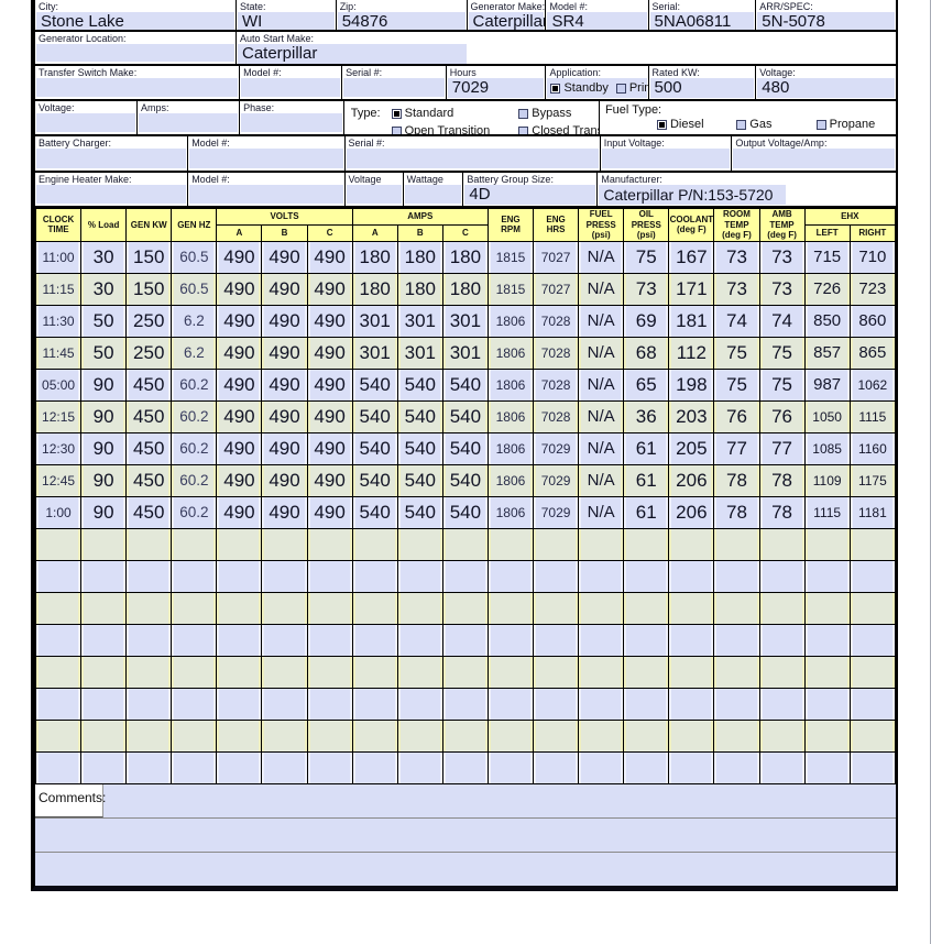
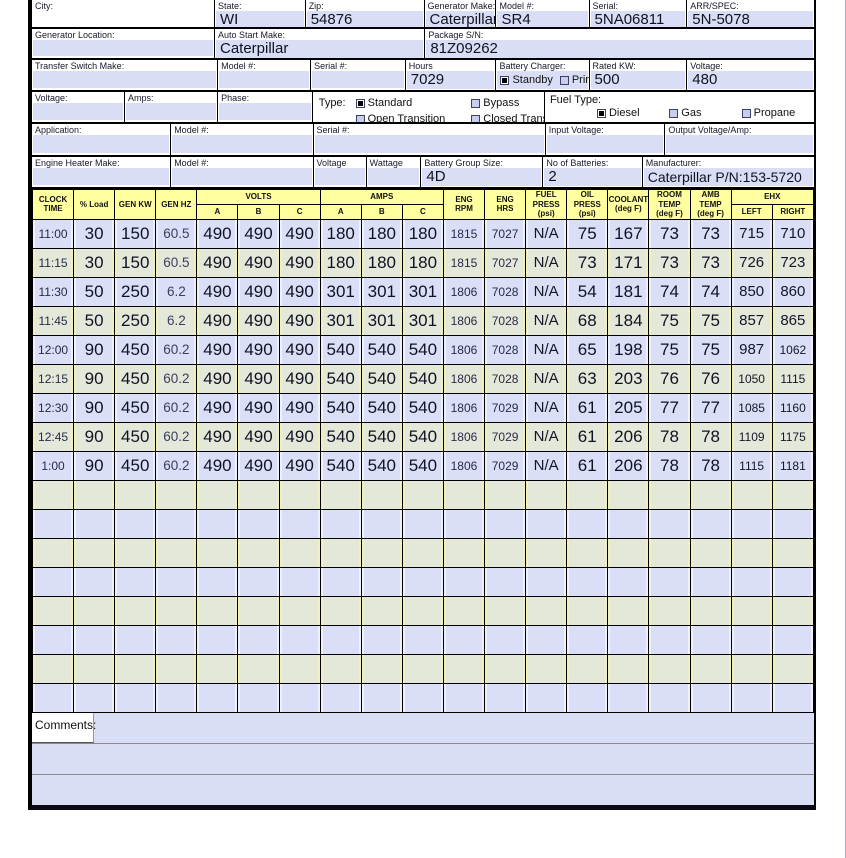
  City:
- Stone Lake
  State:
  WI
  Zip:
  54876
  Generator Make:
  Caterpillar
  Model #:
  SR4
  Serial:
  5NA06811
  ARR/SPEC:
  5N-5078
  Generator Location:
  Auto Start Make:
  Caterpillar
+ Package S/N:
+ 81Z09262
  Transfer Switch Make:
  Model #:
  Serial #:
  Hours
  7029
- Application:
+ Battery Charger:
  Standby
  Rated KW:
  500
  Voltage:
  480
  Voltage:
  Amps:
  Phase:
  Type:
  Standard
  Open Transition
  Bypass
  Fuel Type:
  Diesel
  Gas
  Propane
- Battery Charger:
+ Application:
  Model #:
  Serial #:
  Input Voltage:
  Output Voltage/Amp:
  Engine Heater Make:
  Model #:
  Voltage
  Wattage
  Battery Group Size:
  4D
+ No of Batteries:
+ 2
  Manufacturer:
  Caterpillar P/N:153-5720
  CLOCK TIME	% Load	GEN KW	GEN HZ	VOLTS	AMPS	ENG RPM	ENG HRS	FUEL PRESS (psi)	OIL PRESS (psi)	COOLANT (deg F)	ROOM TEMP (deg F)	AMB TEMP (deg F)	EHX
  A	B	C	A	B	C	LEFT	RIGHT
  11:00	30	150	60.5	490	490	490	180	180	180	1815	7027	N/A	75	167	73	73	715	710
  11:15	30	150	60.5	490	490	490	180	180	180	1815	7027	N/A	73	171	73	73	726	723
- 11:30	50	250	6.2	490	490	490	301	301	301	1806	7028	N/A	69	181	74	74	850	860
+ 11:30	50	250	6.2	490	490	490	301	301	301	1806	7028	N/A	54	181	74	74	850	860
- 11:45	50	250	6.2	490	490	490	301	301	301	1806	7028	N/A	68	112	75	75	857	865
+ 11:45	50	250	6.2	490	490	490	301	301	301	1806	7028	N/A	68	184	75	75	857	865
- 05:00	90	450	60.2	490	490	490	540	540	540	1806	7028	N/A	65	198	75	75	987	1062
+ 12:00	90	450	60.2	490	490	490	540	540	540	1806	7028	N/A	65	198	75	75	987	1062
- 12:15	90	450	60.2	490	490	490	540	540	540	1806	7028	N/A	36	203	76	76	1050	1115
+ 12:15	90	450	60.2	490	490	490	540	540	540	1806	7028	N/A	63	203	76	76	1050	1115
  12:30	90	450	60.2	490	490	490	540	540	540	1806	7029	N/A	61	205	77	77	1085	1160
  12:45	90	450	60.2	490	490	490	540	540	540	1806	7029	N/A	61	206	78	78	1109	1175
  1:00	90	450	60.2	490	490	490	540	540	540	1806	7029	N/A	61	206	78	78	1115	1181
  Comments:
